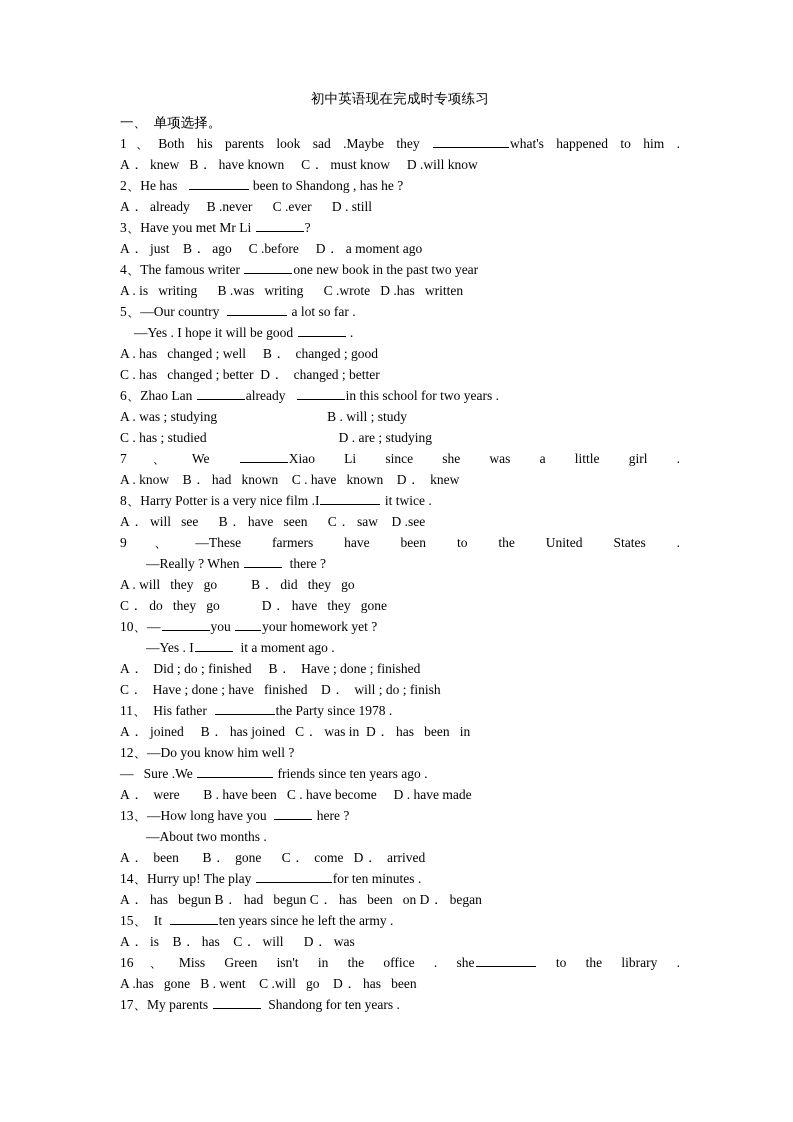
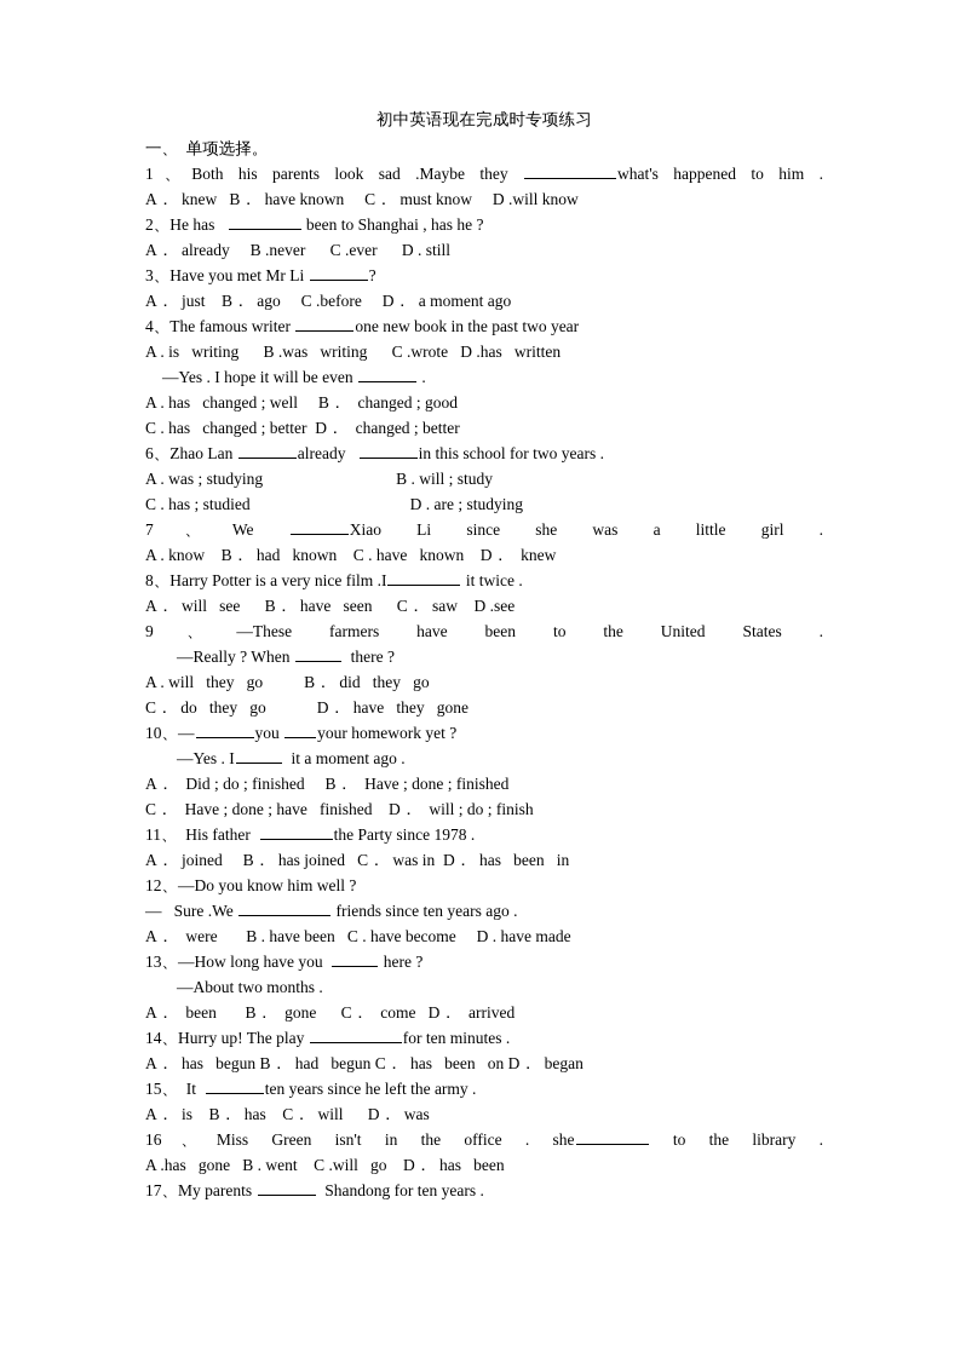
  初中英语现在完成时专项练习
  一、 单项选择。
  1、Both his parents look sad .Maybe they what's happened to him .
  A． knew B． have known C． must know D .will know
- 2、He has been to Shandong , has he ?
+ 2、He has been to Shanghai , has he ?
  A． already B .never C .ever D . still
  3、Have you met Mr Li ?
  A． just B． ago C .before D． a moment ago
  4、The famous writer one new book in the past two year
  A . is writing B .was writing C .wrote D .has written
- 5、—Our country a lot so far .
- —Yes . I hope it will be good .
+ —Yes . I hope it will be even .
  A . has changed ; well B． changed ; good
  C . has changed ; better D． changed ; better
  6、Zhao Lan already in this school for two years .
  A . was ; studying B . will ; study
  C . has ; studied D . are ; studying
  7、We Xiao Li since she was a little girl .
  A . know B． had known C . have known D． knew
  8、Harry Potter is a very nice film .I it twice .
  A． will see B． have seen C． saw D .see
  9、—These farmers have been to the United States .
  —Really ? When there ?
  A . will they go B． did they go
  C． do they go D． have they gone
  10、— you your homework yet ?
  —Yes . I it a moment ago .
  A． Did ; do ; finished B． Have ; done ; finished
  C． Have ; done ; have finished D． will ; do ; finish
  11、 His father the Party since 1978 .
  A． joined B． has joined C． was in D． has been in
  12、—Do you know him well ?
  — Sure .We friends since ten years ago .
  A． were B . have been C . have become D . have made
  13、—How long have you here ?
  —About two months .
  A． been B． gone C． come D． arrived
  14、Hurry up! The play for ten minutes .
  A． has begun B． had begun C． has been on D． began
  15、 It ten years since he left the army .
  A． is B． has C． will D． was
  16、Miss Green isn't in the office . she to the library .
  A .has gone B . went C .will go D． has been
  17、My parents Shandong for ten years .
